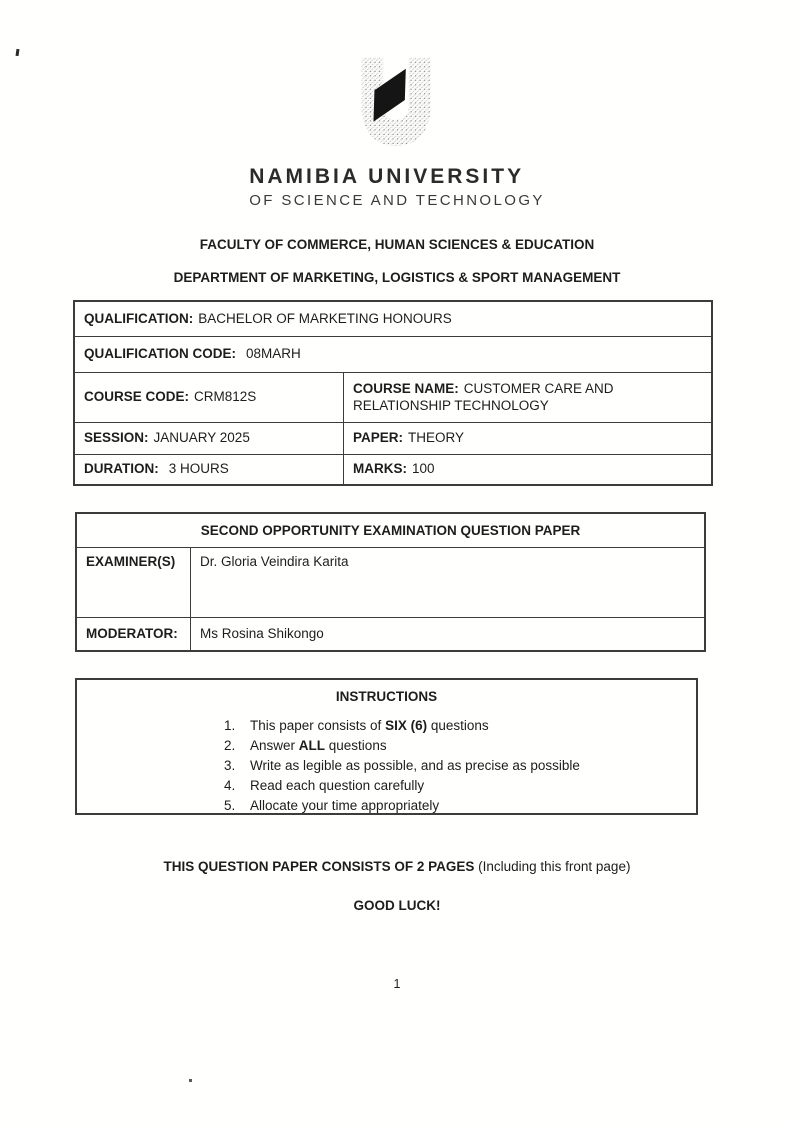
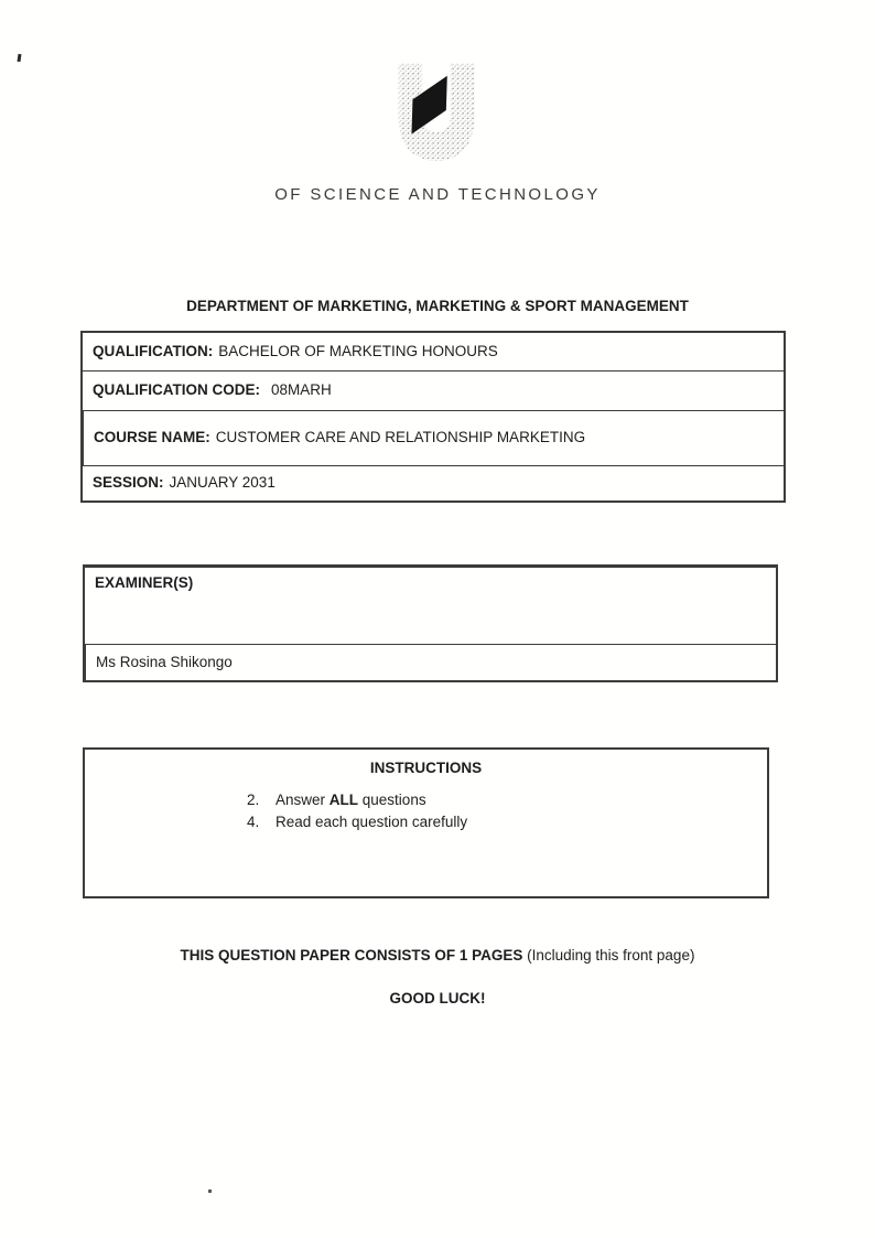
- NAMIBIA UNIVERSITY
  OF SCIENCE AND TECHNOLOGY
- FACULTY OF COMMERCE, HUMAN SCIENCES & EDUCATION
- DEPARTMENT OF MARKETING, LOGISTICS & SPORT MANAGEMENT
+ DEPARTMENT OF MARKETING, MARKETING & SPORT MANAGEMENT
  QUALIFICATION: BACHELOR OF MARKETING HONOURS
  QUALIFICATION CODE: 08MARH
- COURSE CODE: CRM812S
- COURSE NAME: CUSTOMER CARE AND RELATIONSHIP TECHNOLOGY
+ COURSE NAME: CUSTOMER CARE AND RELATIONSHIP MARKETING
- SESSION: JANUARY 2025
+ SESSION: JANUARY 2031
- PAPER: THEORY
- DURATION: 3 HOURS
- MARKS: 100
- SECOND OPPORTUNITY EXAMINATION QUESTION PAPER
  EXAMINER(S)
- Dr. Gloria Veindira Karita
- MODERATOR:
  Ms Rosina Shikongo
  INSTRUCTIONS
- 1.
- This paper consists of SIX (6) questions
  2.
  Answer ALL questions
- 3.
- Write as legible as possible, and as precise as possible
  4.
  Read each question carefully
- 5.
- Allocate your time appropriately
- THIS QUESTION PAPER CONSISTS OF 2 PAGES (Including this front page)
+ THIS QUESTION PAPER CONSISTS OF 1 PAGES (Including this front page)
  GOOD LUCK!
- 1
